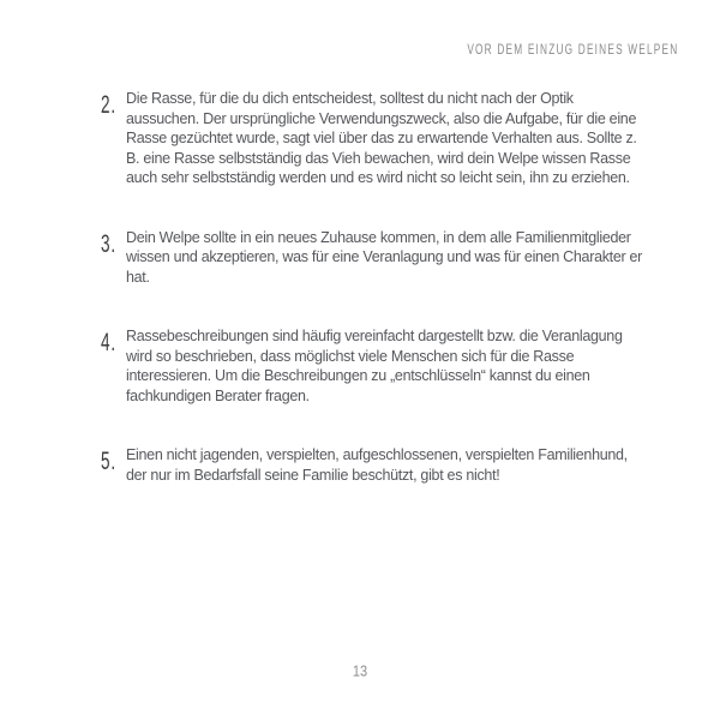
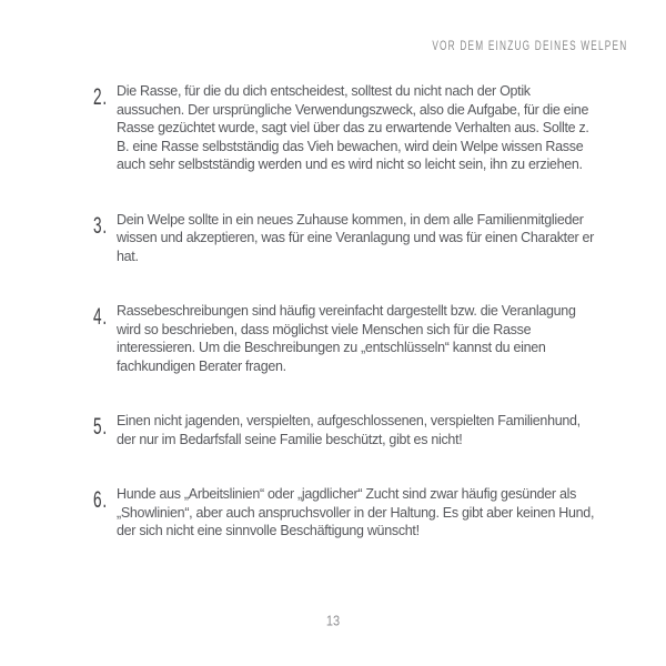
  VOR DEM EINZUG DEINES WELPEN
  2.
  Die Rasse, für die du dich entscheidest, solltest du nicht nach der Optik aussuchen. Der ursprüngliche Verwendungszweck, also die Aufgabe, für die eine Rasse gezüchtet wurde, sagt viel über das zu erwartende Verhalten aus. Sollte z. B. eine Rasse selbstständig das Vieh bewachen, wird dein Welpe wissen Rasse auch sehr selbstständig werden und es wird nicht so leicht sein, ihn zu erziehen.
  3.
  Dein Welpe sollte in ein neues Zuhause kommen, in dem alle Familienmitglieder wissen und akzeptieren, was für eine Veranlagung und was für einen Charakter er hat.
  4.
  Rassebeschreibungen sind häufig vereinfacht dargestellt bzw. die Veranlagung wird so beschrieben, dass möglichst viele Menschen sich für die Rasse interessieren. Um die Beschreibungen zu „entschlüsseln“ kannst du einen fachkundigen Berater fragen.
  5.
  Einen nicht jagenden, verspielten, aufgeschlossenen, verspielten Familienhund, der nur im Bedarfsfall seine Familie beschützt, gibt es nicht!
+ 6.
+ Hunde aus „Arbeitslinien“ oder „jagdlicher“ Zucht sind zwar häufig gesünder als „Showlinien“, aber auch anspruchsvoller in der Haltung. Es gibt aber keinen Hund, der sich nicht eine sinnvolle Beschäftigung wünscht!
  13
